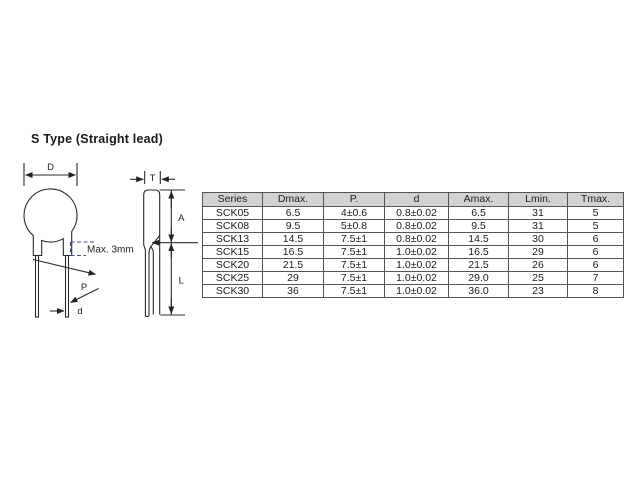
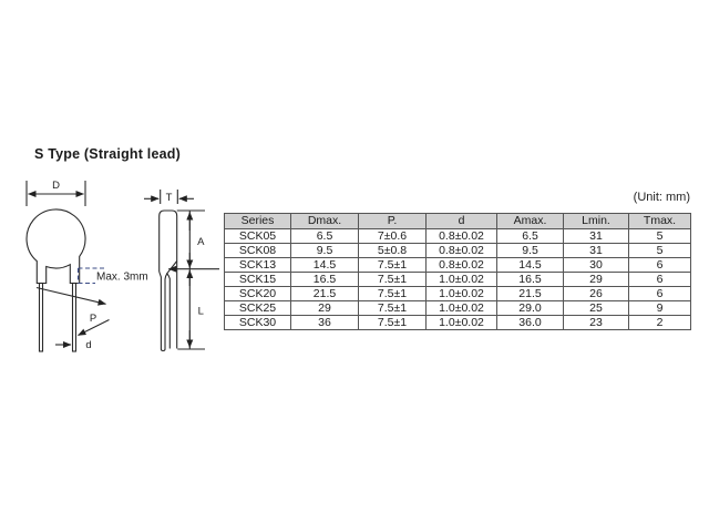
  S Type (Straight lead)
+ (Unit: mm)
  D
  P
  d
  Max. 3mm
  T
  A
  L
  Series	Dmax.	P.	d	Amax.	Lmin.	Tmax.
- SCK05	6.5	4±0.6	0.8±0.02	6.5	31	5
+ SCK05	6.5	7±0.6	0.8±0.02	6.5	31	5
  SCK08	9.5	5±0.8	0.8±0.02	9.5	31	5
  SCK13	14.5	7.5±1	0.8±0.02	14.5	30	6
  SCK15	16.5	7.5±1	1.0±0.02	16.5	29	6
  SCK20	21.5	7.5±1	1.0±0.02	21.5	26	6
- SCK25	29	7.5±1	1.0±0.02	29.0	25	7
+ SCK25	29	7.5±1	1.0±0.02	29.0	25	9
- SCK30	36	7.5±1	1.0±0.02	36.0	23	8
+ SCK30	36	7.5±1	1.0±0.02	36.0	23	2
